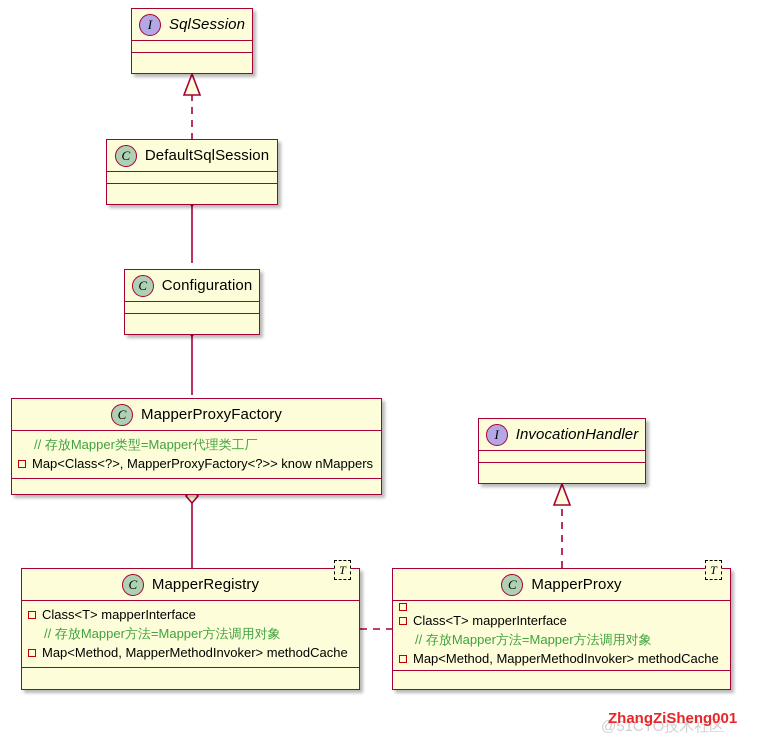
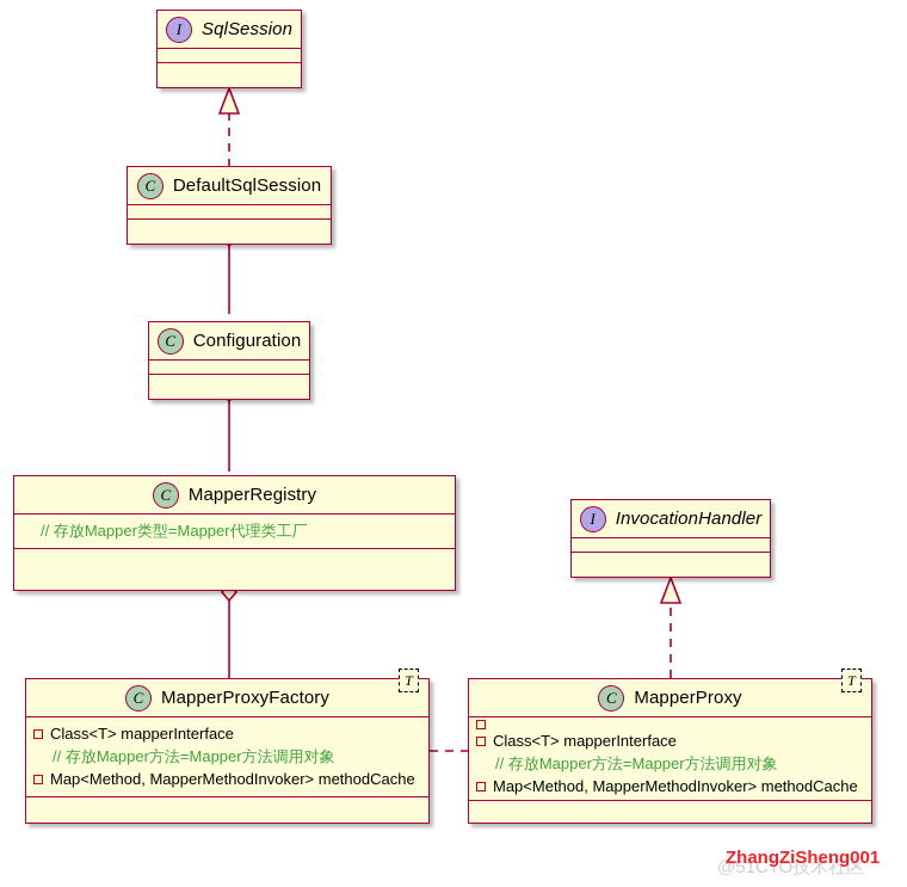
  I
  SqlSession
  C
  DefaultSqlSession
  C
  Configuration
  C
- MapperProxyFactory
+ MapperRegistry
  // 存放Mapper类型=Mapper代理类工厂
- Map<Class<?>, MapperProxyFactory<?>> know nMappers
  I
  InvocationHandler
  T
  C
- MapperRegistry
+ MapperProxyFactory
  Class<T> mapperInterface
  // 存放Mapper方法=Mapper方法调用对象
  Map<Method, MapperMethodInvoker> methodCache
  T
  C
  MapperProxy
  Class<T> mapperInterface
  // 存放Mapper方法=Mapper方法调用对象
  Map<Method, MapperMethodInvoker> methodCache
  @51CTO技术社区
  ZhangZiSheng001
